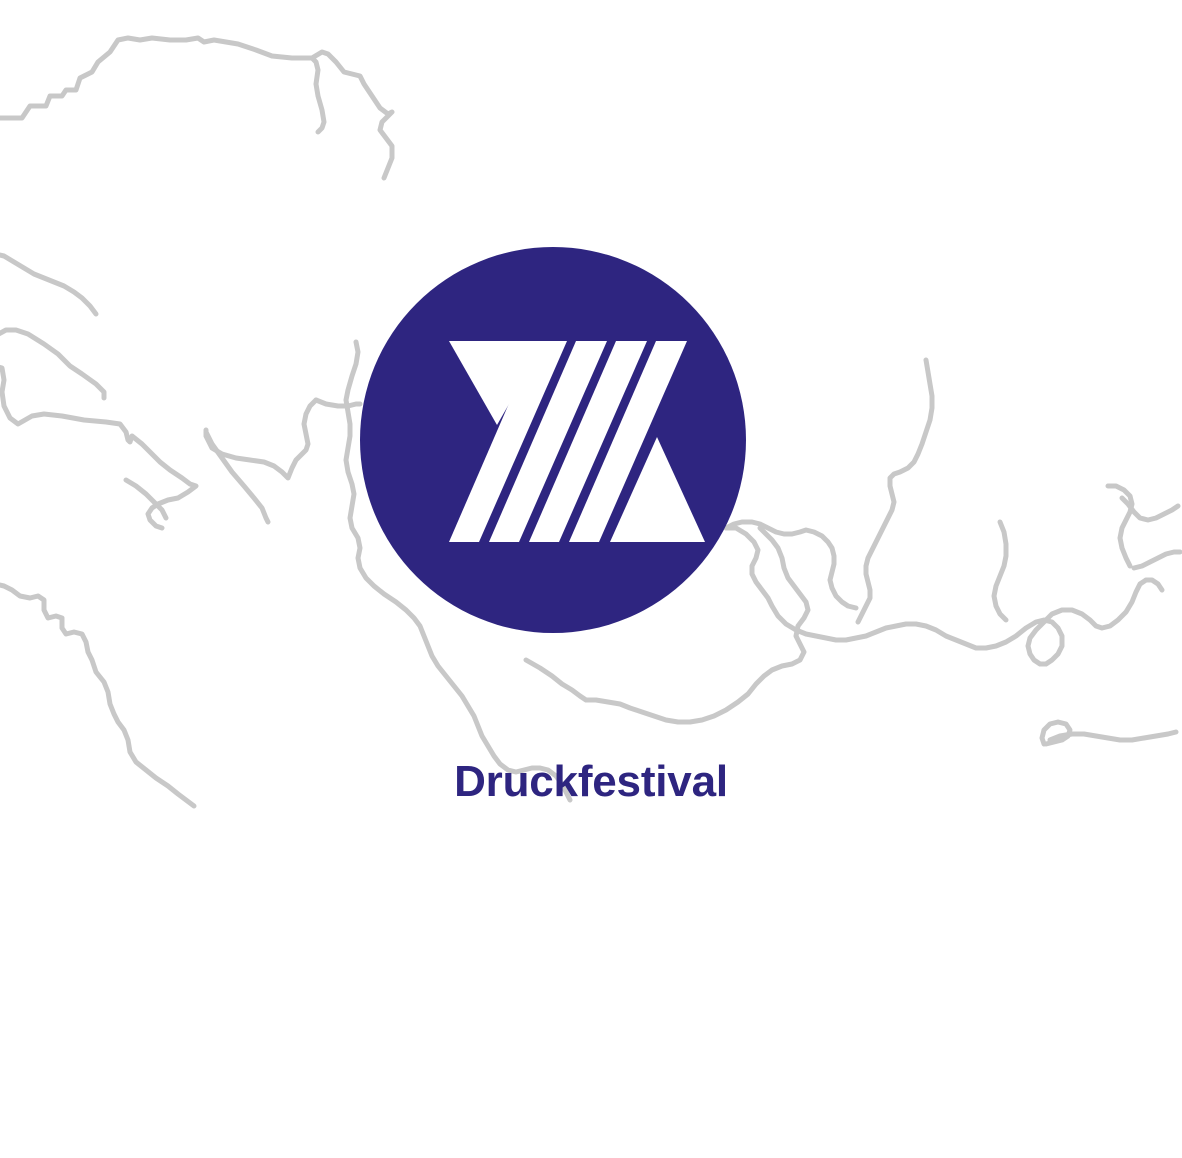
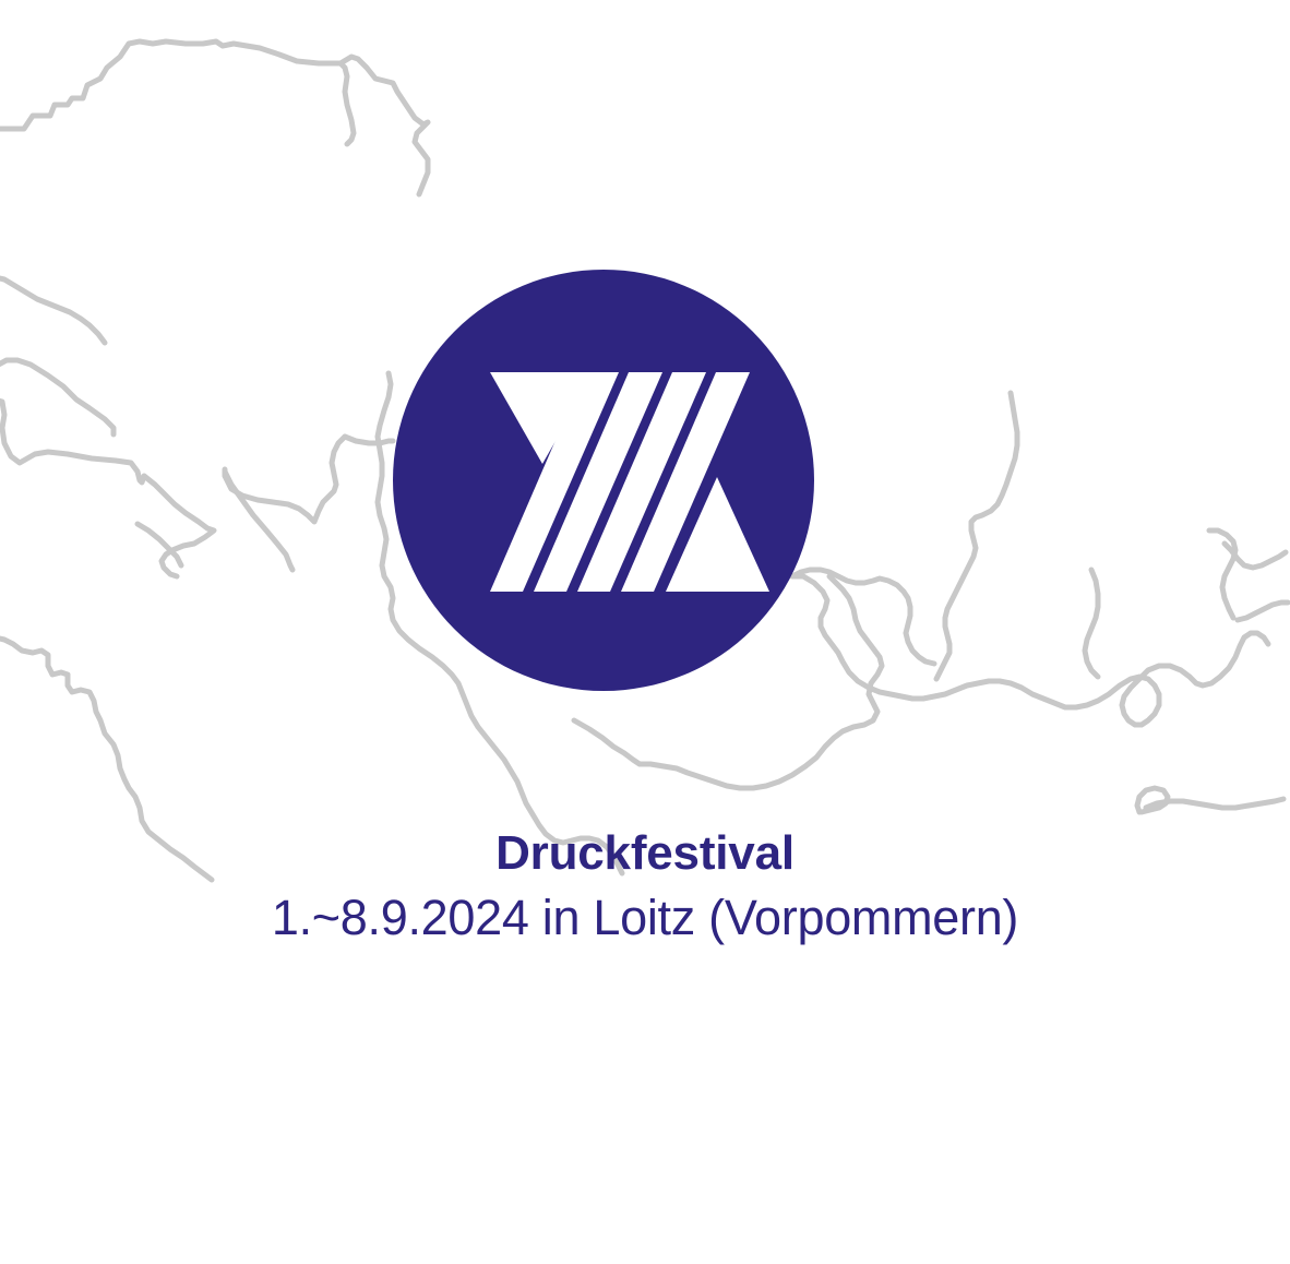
  Druckfestival
+ 1.~8.9.2024 in Loitz (Vorpommern)
